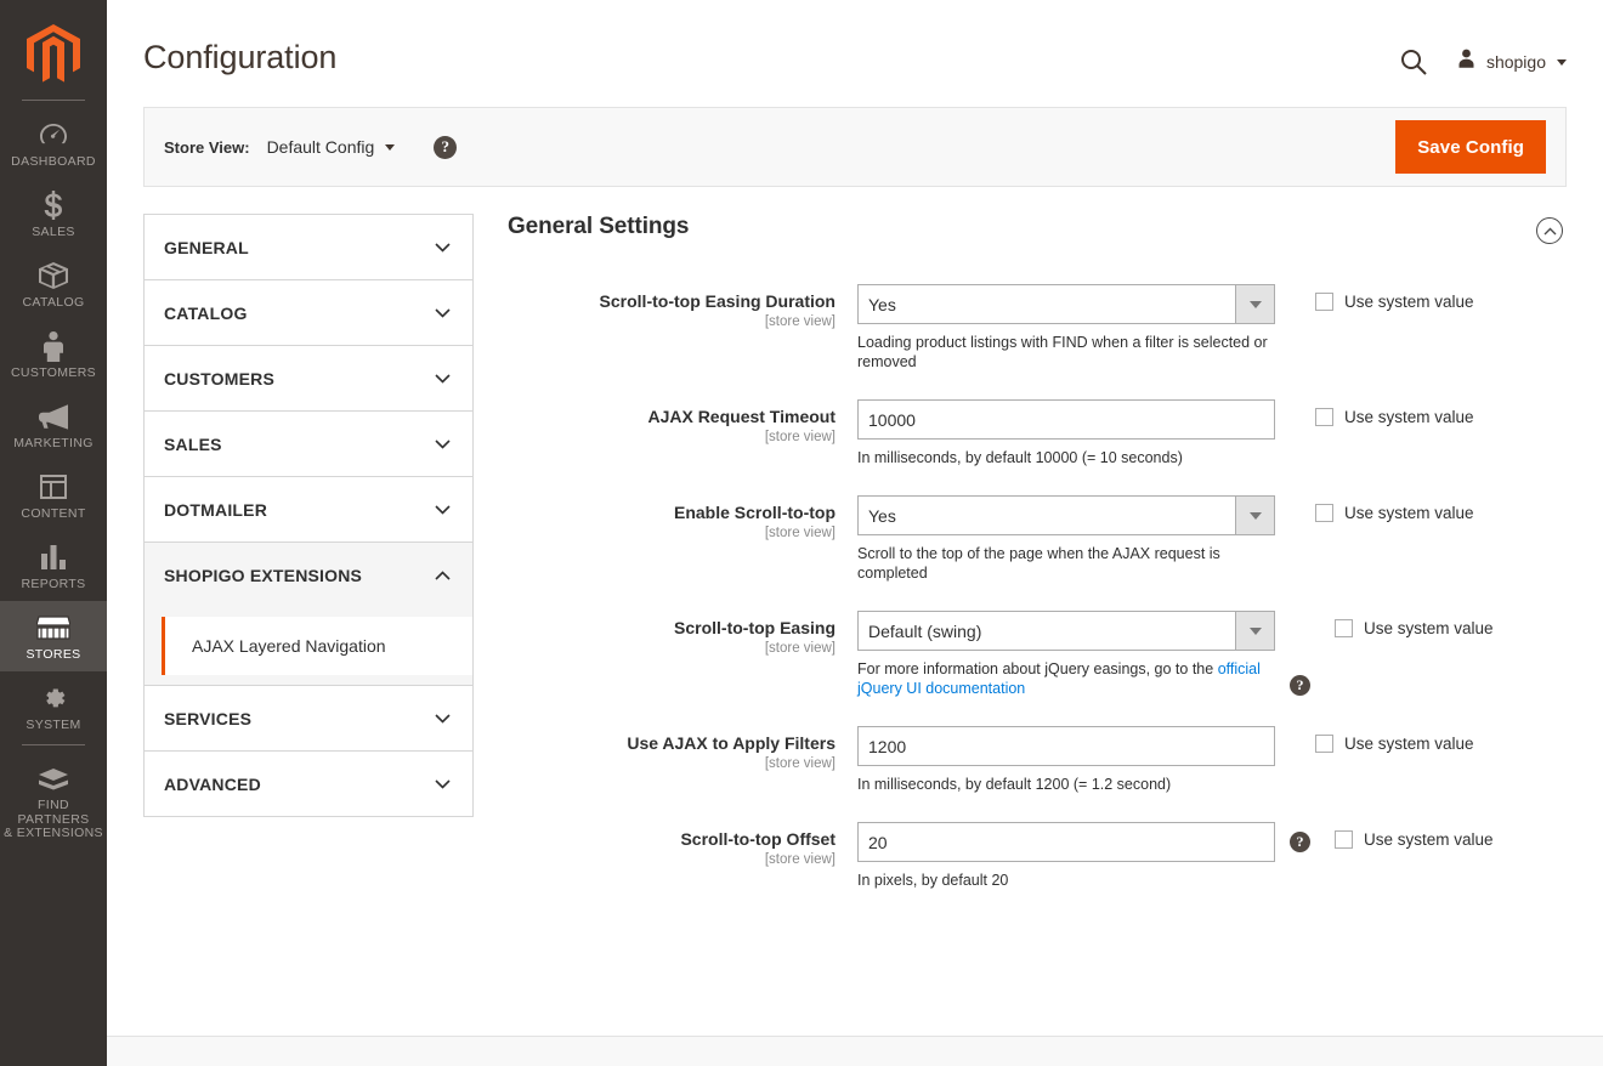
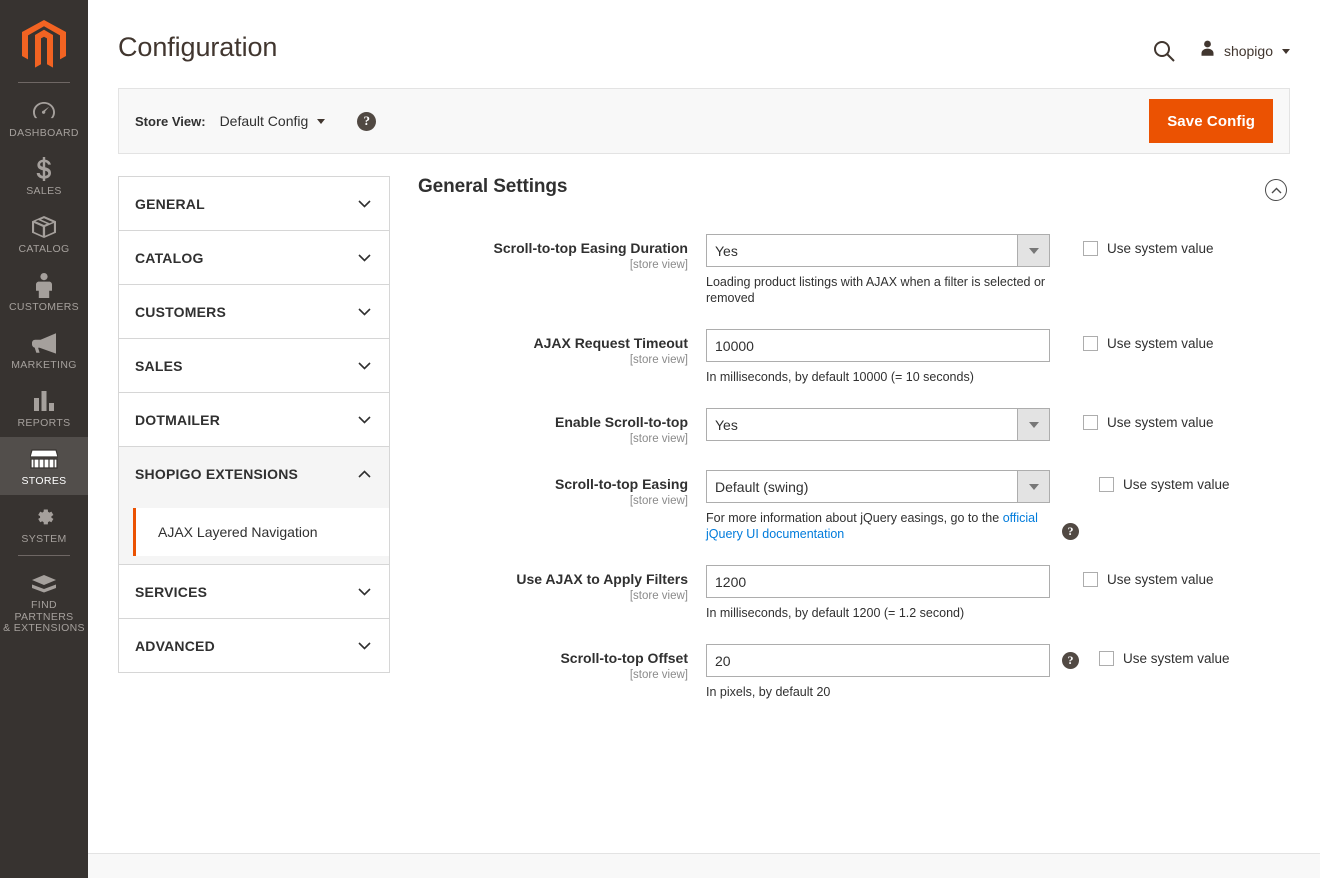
  DASHBOARD
  SALES
  CATALOG
  CUSTOMERS
  MARKETING
- CONTENT
  REPORTS
  STORES
  SYSTEM
  FIND PARTNERS
  & EXTENSIONS
  Configuration
  shopigo
  Store View:
  Default Config
  ?
  Save Config
  GENERAL
  CATALOG
  CUSTOMERS
  SALES
  DOTMAILER
  SHOPIGO EXTENSIONS
  AJAX Layered Navigation
  SERVICES
  ADVANCED
  General Settings
  Scroll-to-top Easing Duration
  [store view]
  Yes
- Loading product listings with FIND when a filter is selected or removed
+ Loading product listings with AJAX when a filter is selected or removed
  Use system value
  AJAX Request Timeout
  [store view]
  10000
  In milliseconds, by default 10000 (= 10 seconds)
  Use system value
  Enable Scroll-to-top
  [store view]
  Yes
- Scroll to the top of the page when the AJAX request is completed
  Use system value
  Scroll-to-top Easing
  [store view]
  Default (swing)
  For more information about jQuery easings, go to the official jQuery UI documentation
  ?
  Use system value
  Use AJAX to Apply Filters
  [store view]
  1200
  In milliseconds, by default 1200 (= 1.2 second)
  Use system value
  Scroll-to-top Offset
  [store view]
  20
  In pixels, by default 20
  ?
  Use system value
